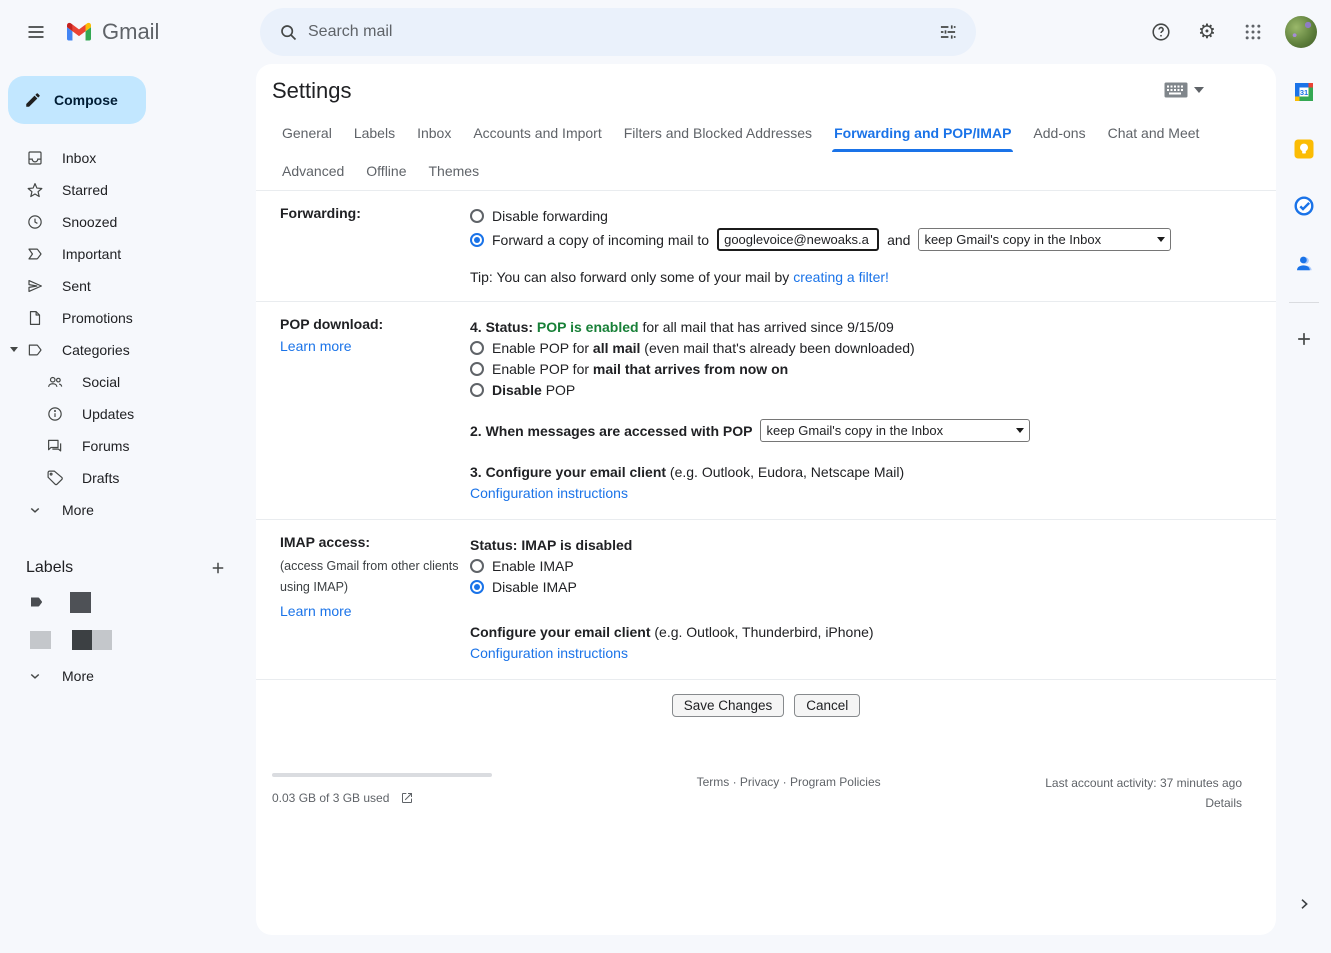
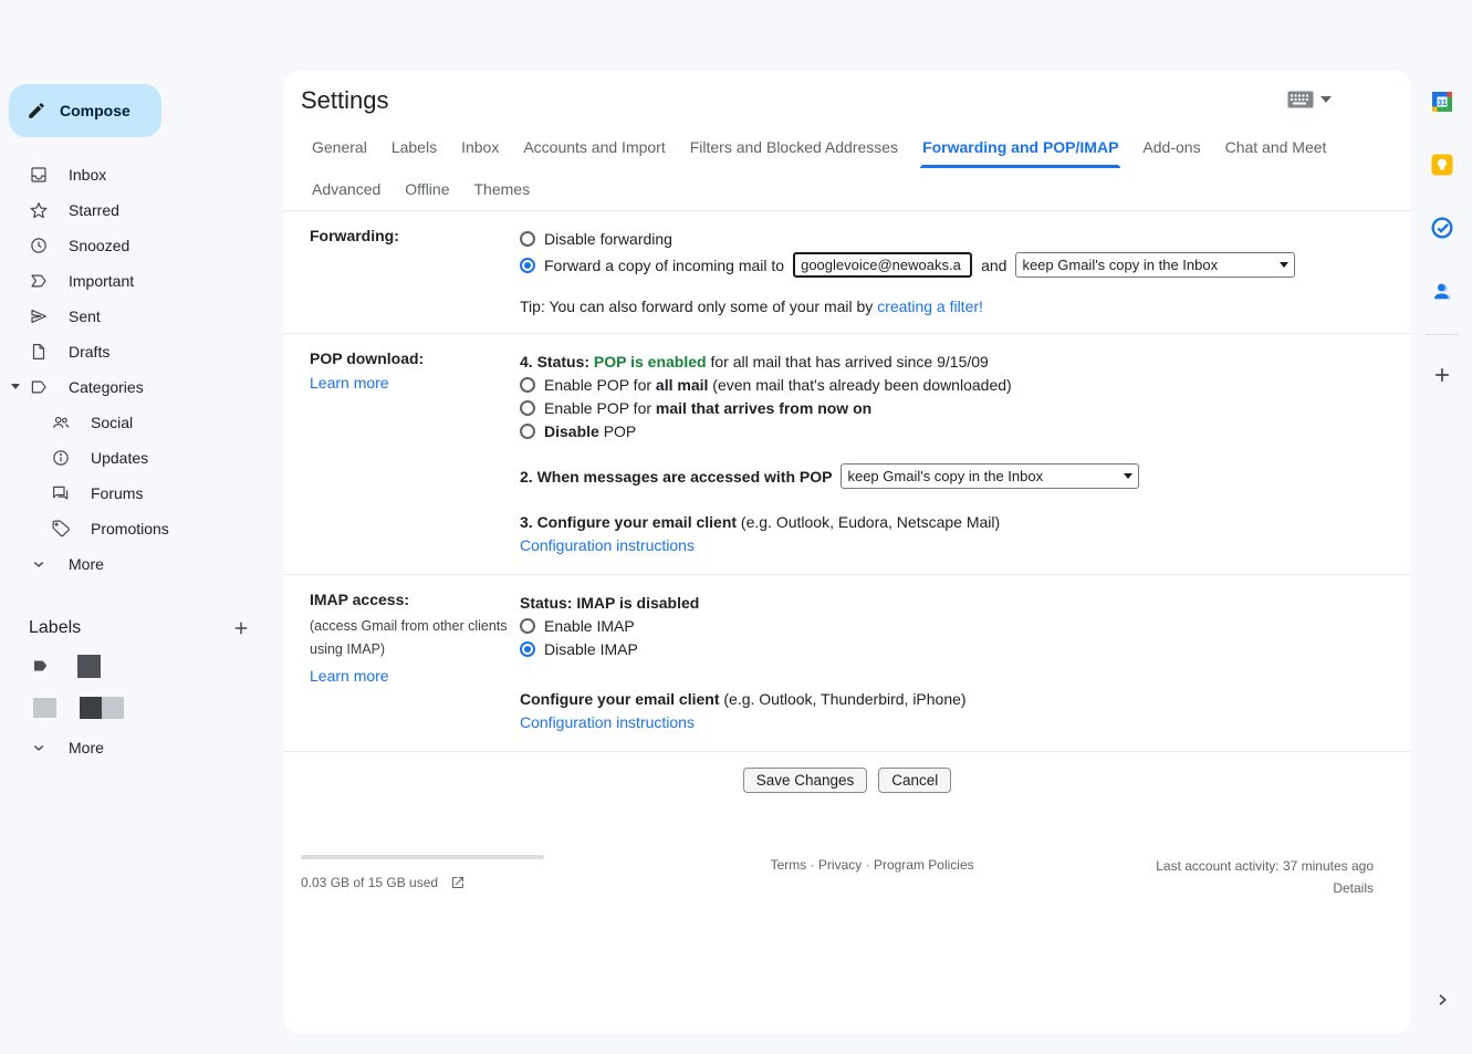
- Gmail
- Search mail
- ⚙
  Compose
  Inbox
  Starred
  Snoozed
  Important
  Sent
- Promotions
+ Drafts
  Categories
  Social
  Updates
  Forums
- Drafts
+ Promotions
  More
  Labels
  More
  Settings
  General
  Labels
  Inbox
  Accounts and Import
  Filters and Blocked Addresses
  Forwarding and POP/IMAP
  Add-ons
  Chat and Meet
  Advanced
  Offline
  Themes
  Forwarding:
  Disable forwarding
  Forward a copy of incoming mail to
  googlevoice@newoaks.a
  and
  keep Gmail's copy in the Inbox
  Tip: You can also forward only some of your mail by creating a filter!
  POP download:
  Learn more
  4. Status: POP is enabled for all mail that has arrived since 9/15/09
  Enable POP for all mail (even mail that's already been downloaded)
  Enable POP for mail that arrives from now on
  Disable POP
  2. When messages are accessed with POP
  keep Gmail's copy in the Inbox
  3. Configure your email client (e.g. Outlook, Eudora, Netscape Mail)
  Configuration instructions
  IMAP access:
  (access Gmail from other clients using IMAP)
  Learn more
  Status: IMAP is disabled
  Enable IMAP
  Disable IMAP
  Configure your email client (e.g. Outlook, Thunderbird, iPhone)
  Configuration instructions
  Save Changes
  Cancel
- 0.03 GB of 3 GB used
+ 0.03 GB of 15 GB used
  Terms · Privacy · Program Policies
  Last account activity: 37 minutes ago
  Details
  31
